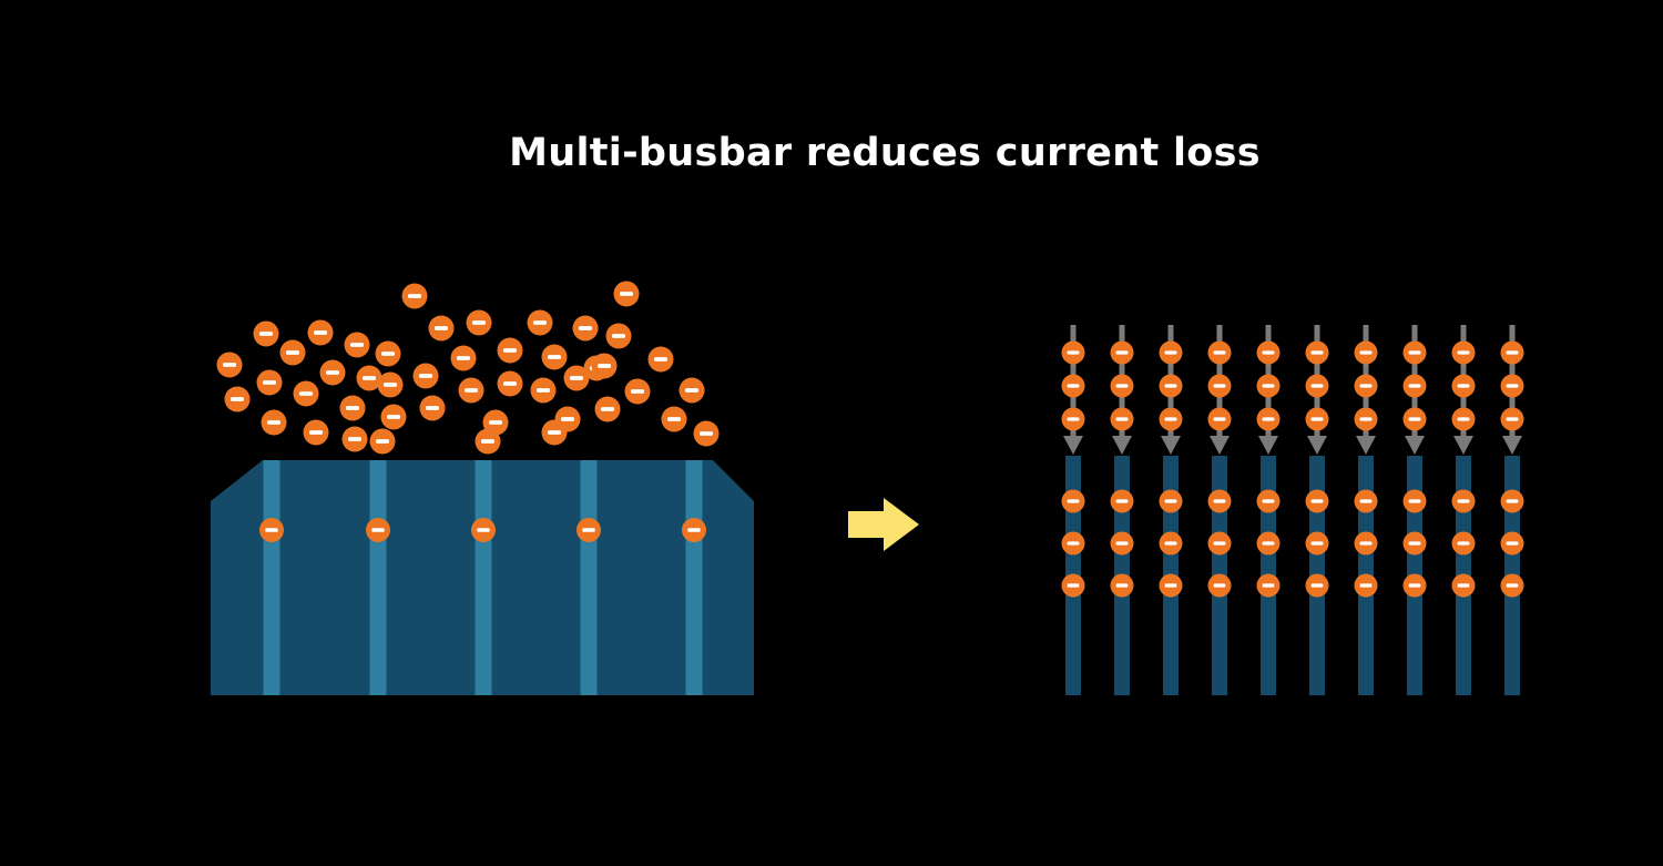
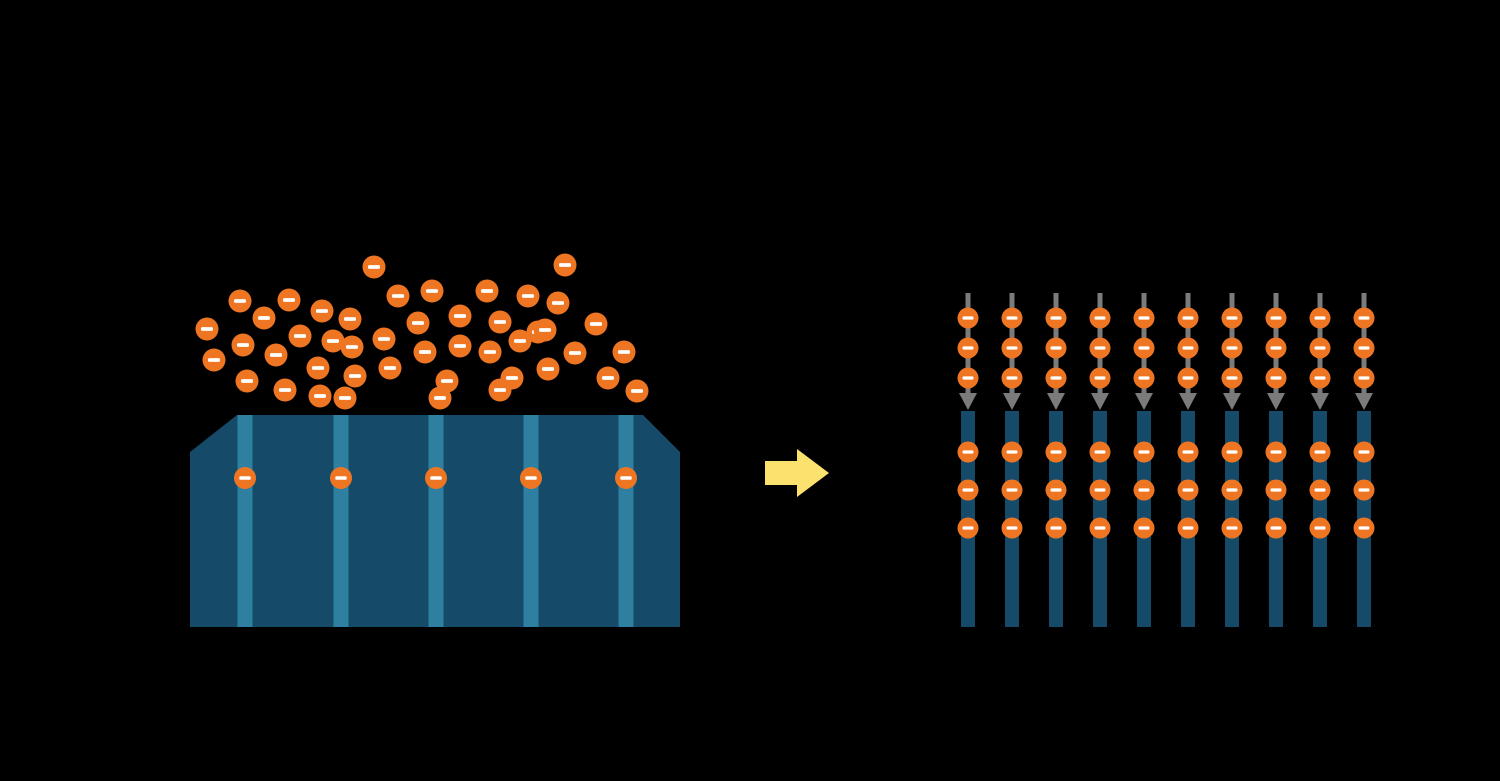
- Multi-busbar reduces current loss
